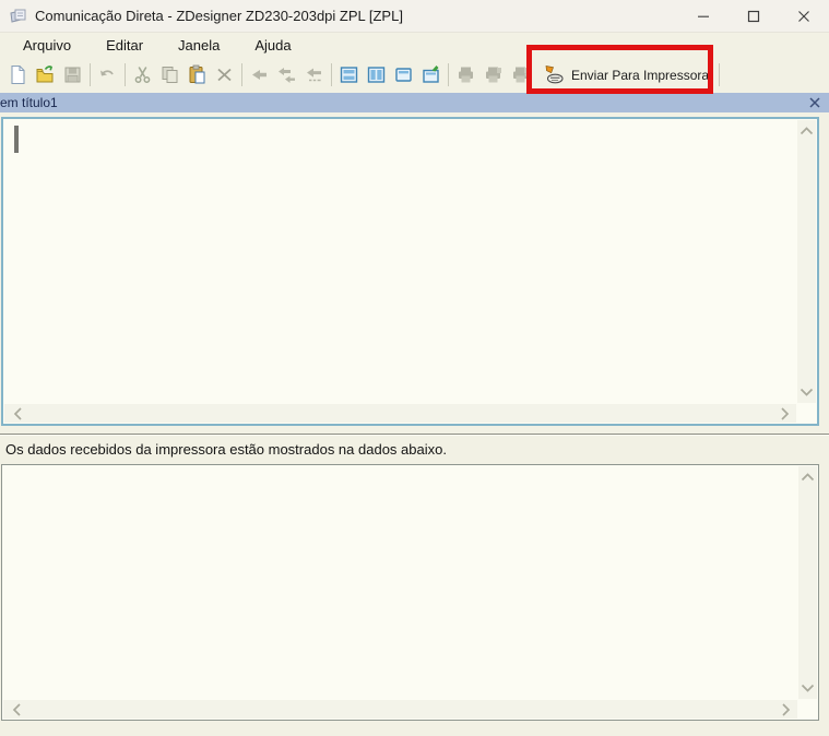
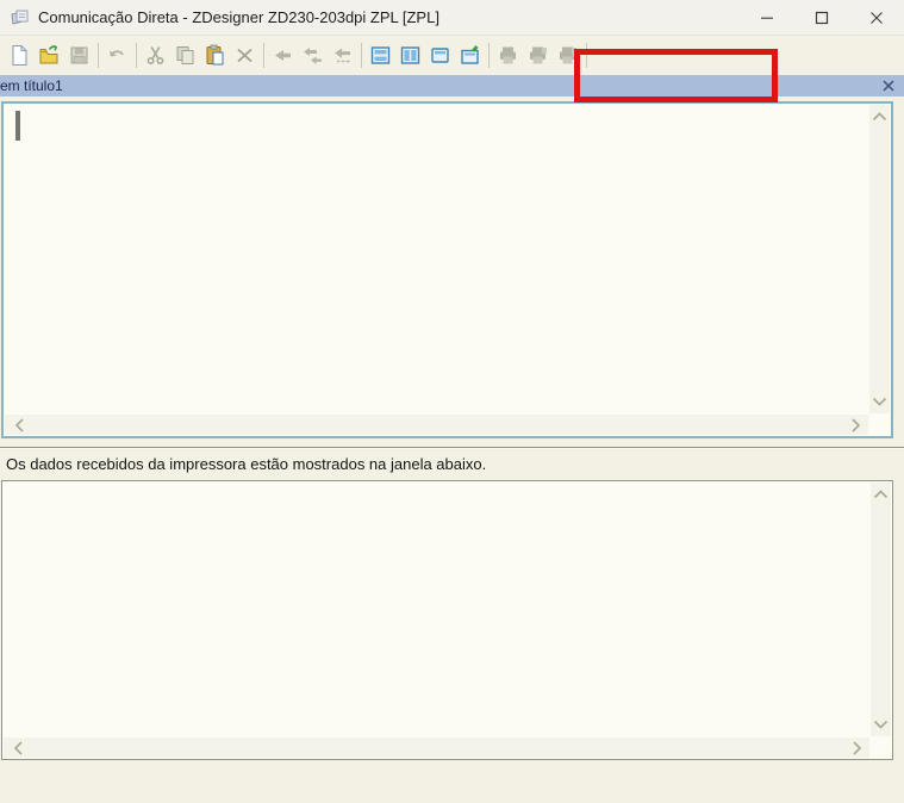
  Comunicação Direta - ZDesigner ZD230-203dpi ZPL [ZPL]
- Arquivo
- Editar
- Janela
- Ajuda
- Enviar Para Impressora
  em título1
- Os dados recebidos da impressora estão mostrados na dados abaixo.
+ Os dados recebidos da impressora estão mostrados na janela abaixo.
